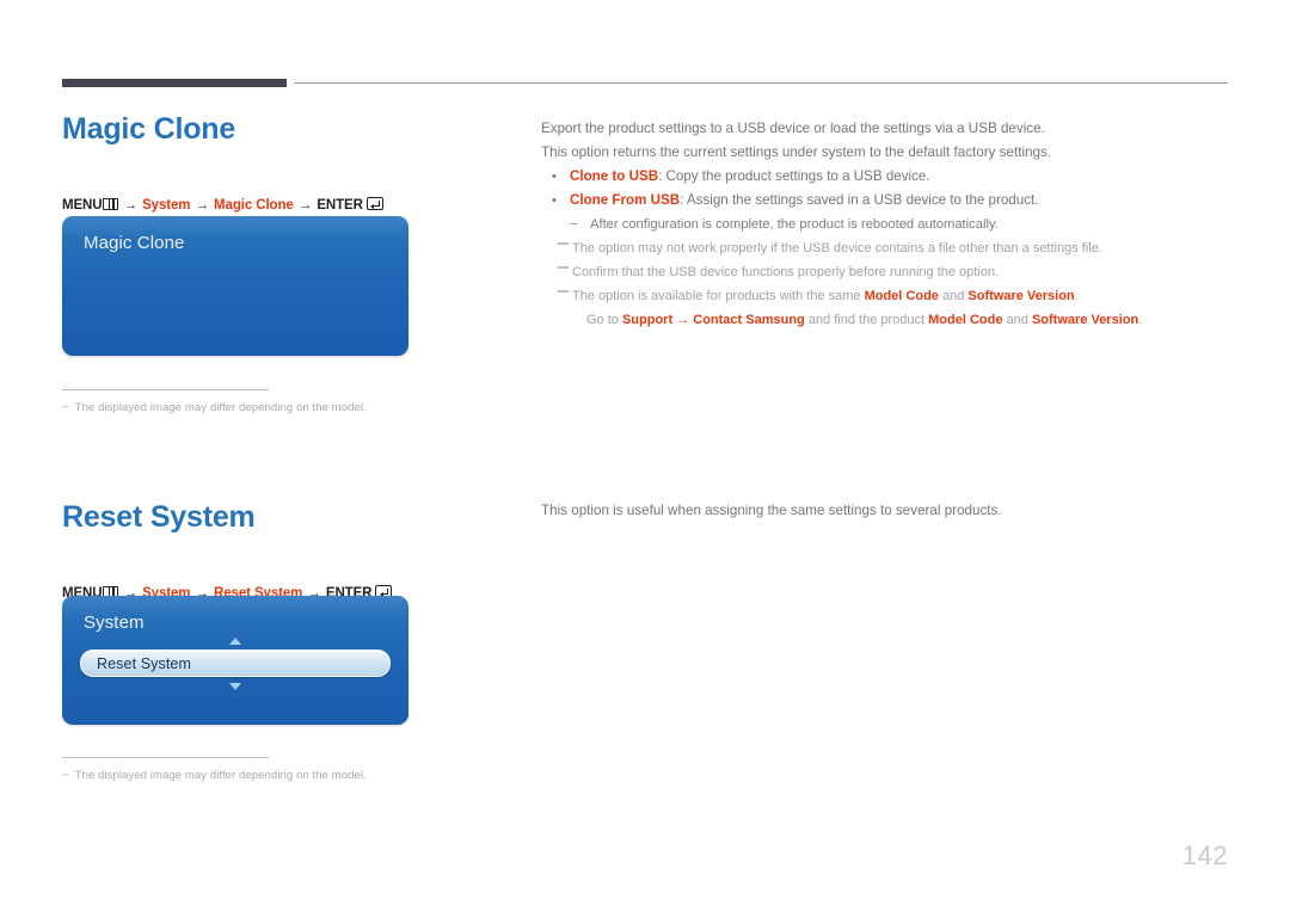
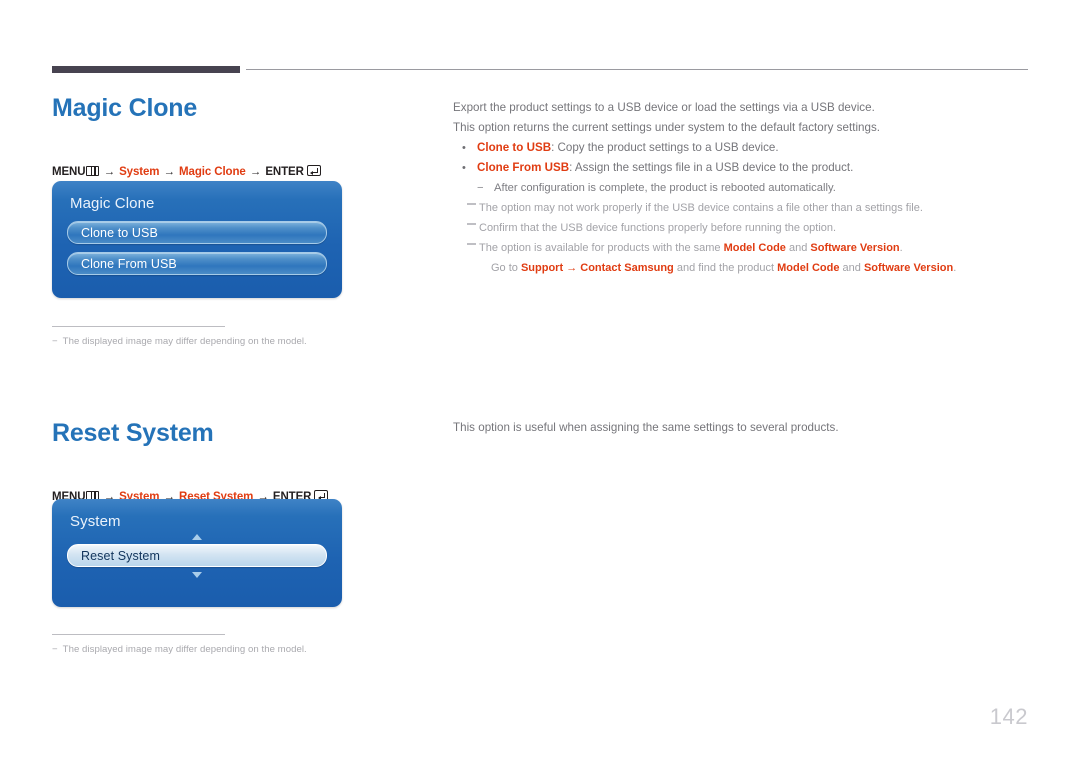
  Magic Clone
  MENU → System → Magic Clone → ENTER
  Magic Clone
+ Clone to USB
+ Clone From USB
  − The displayed image may differ depending on the model.
  Export the product settings to a USB device or load the settings via a USB device.
  This option returns the current settings under system to the default factory settings.
  •
  Clone to USB: Copy the product settings to a USB device.
  •
- Clone From USB: Assign the settings saved in a USB device to the product.
+ Clone From USB: Assign the settings file in a USB device to the product.
  −
  After configuration is complete, the product is rebooted automatically.
  The option may not work properly if the USB device contains a file other than a settings file.
  Confirm that the USB device functions properly before running the option.
  The option is available for products with the same Model Code and Software Version.
  Go to Support → Contact Samsung and find the product Model Code and Software Version.
  Reset System
  MENU → System → Reset System → ENTER
  System
  Reset System
  − The displayed image may differ depending on the model.
  This option is useful when assigning the same settings to several products.
  142
